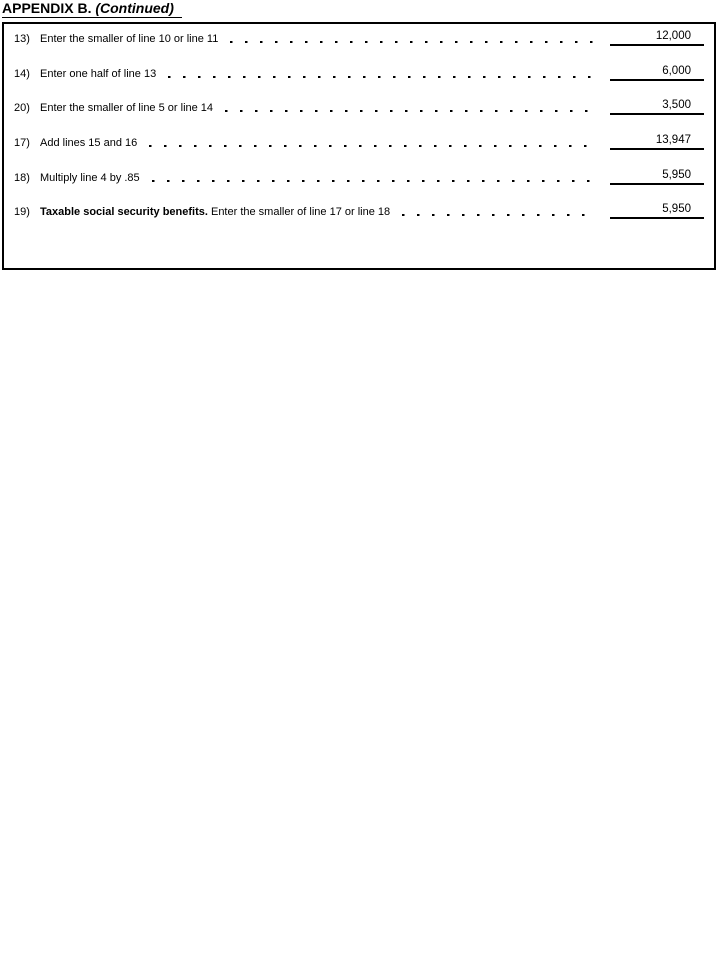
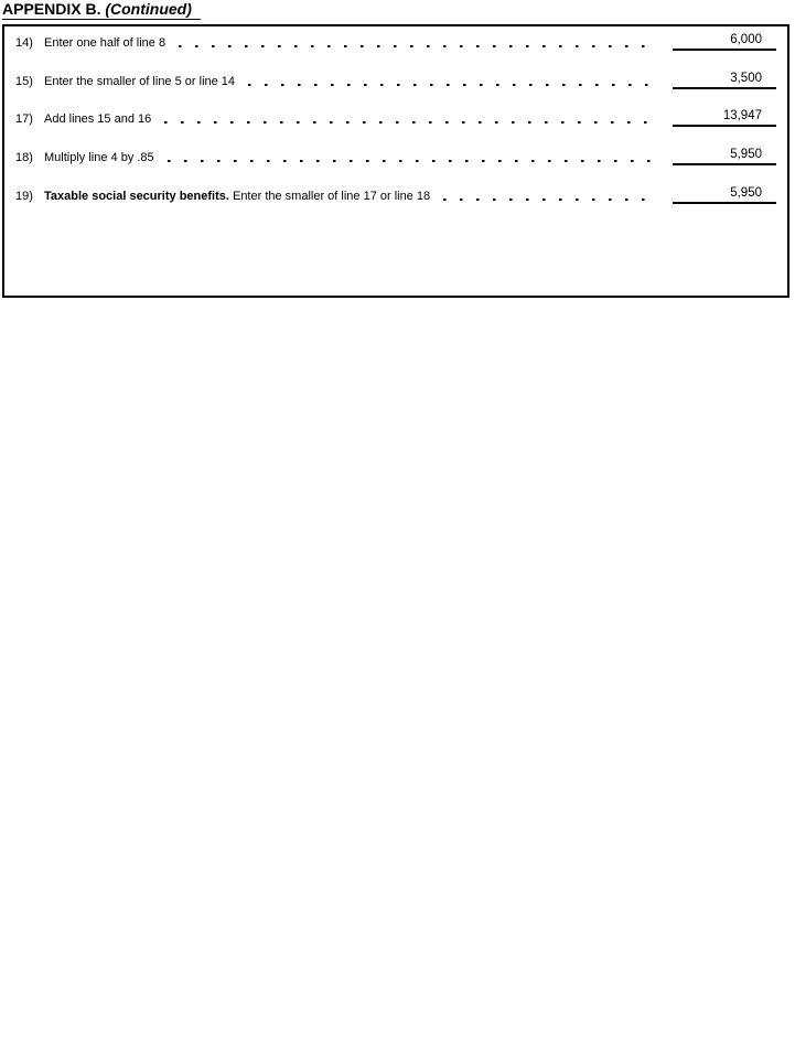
  APPENDIX B. (Continued)
- 13)
- Enter the smaller of line 10 or line 11
- 12,000
  14)
- Enter one half of line 13
+ Enter one half of line 8
  6,000
- 20)
+ 15)
  Enter the smaller of line 5 or line 14
  3,500
  17)
  Add lines 15 and 16
  13,947
  18)
  Multiply line 4 by .85
  5,950
  19)
  Taxable social security benefits. Enter the smaller of line 17 or line 18
  5,950
